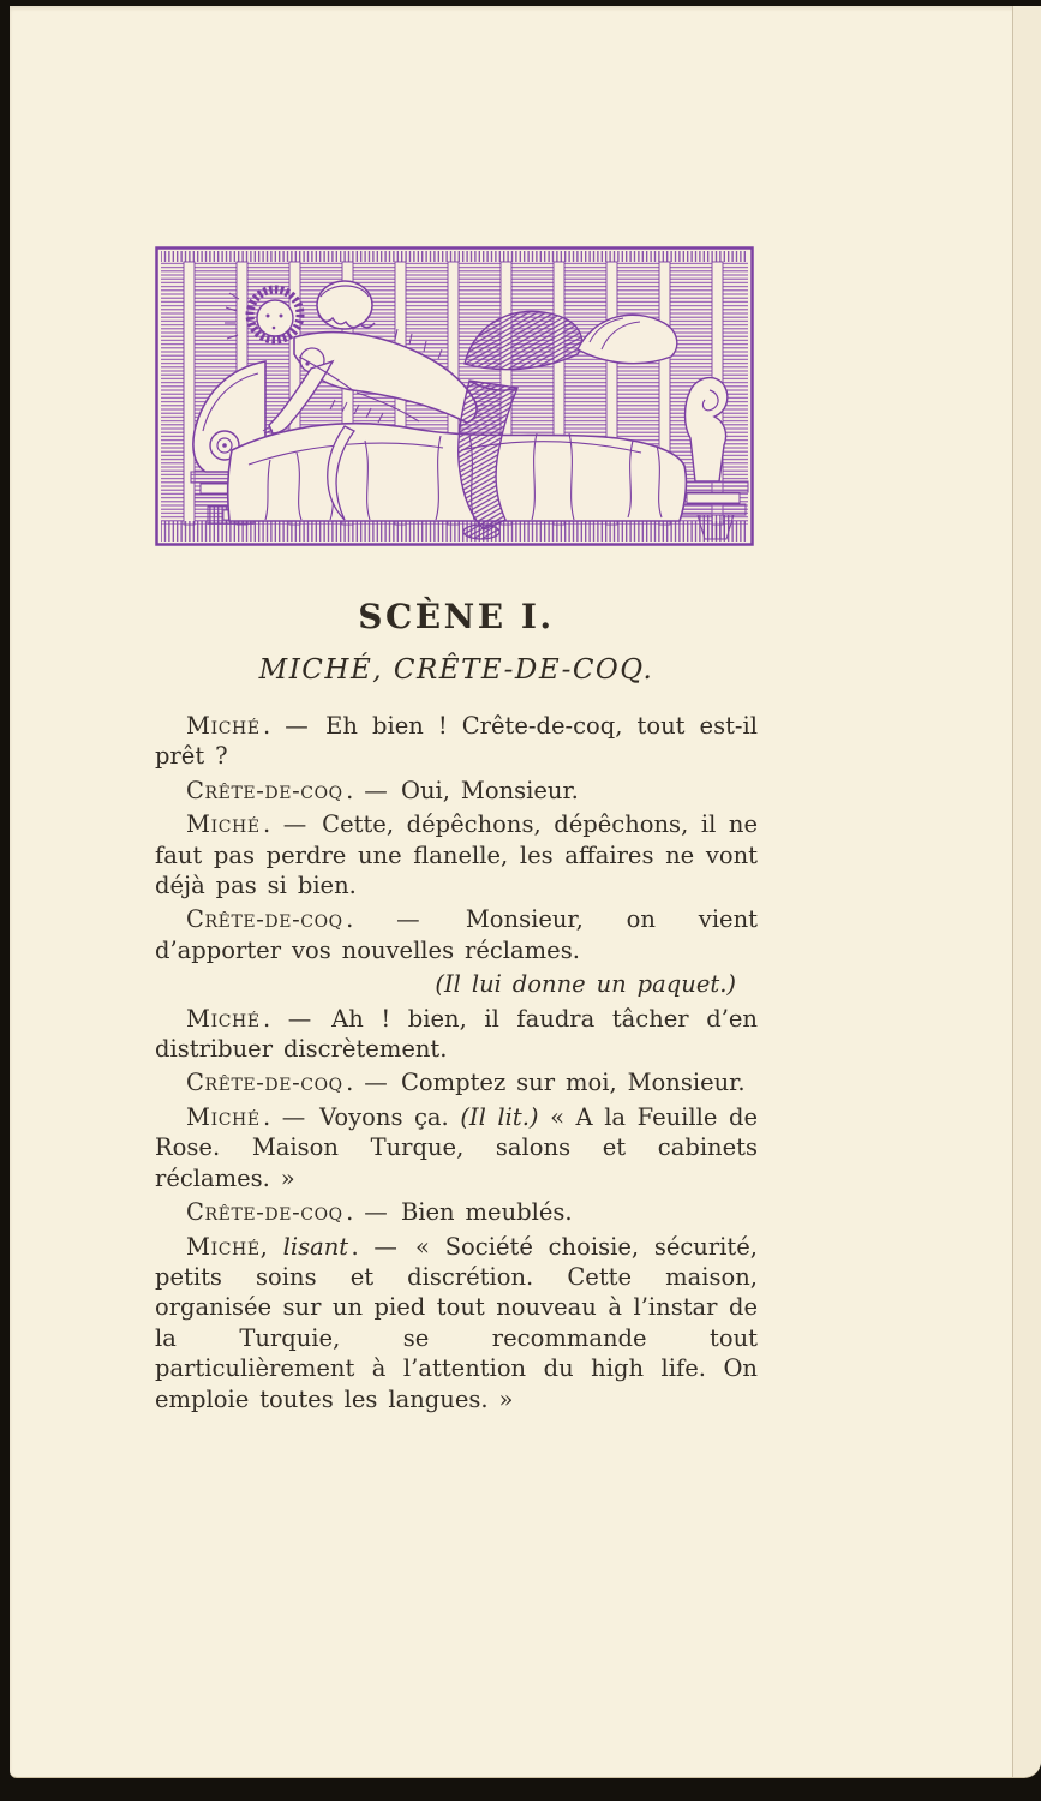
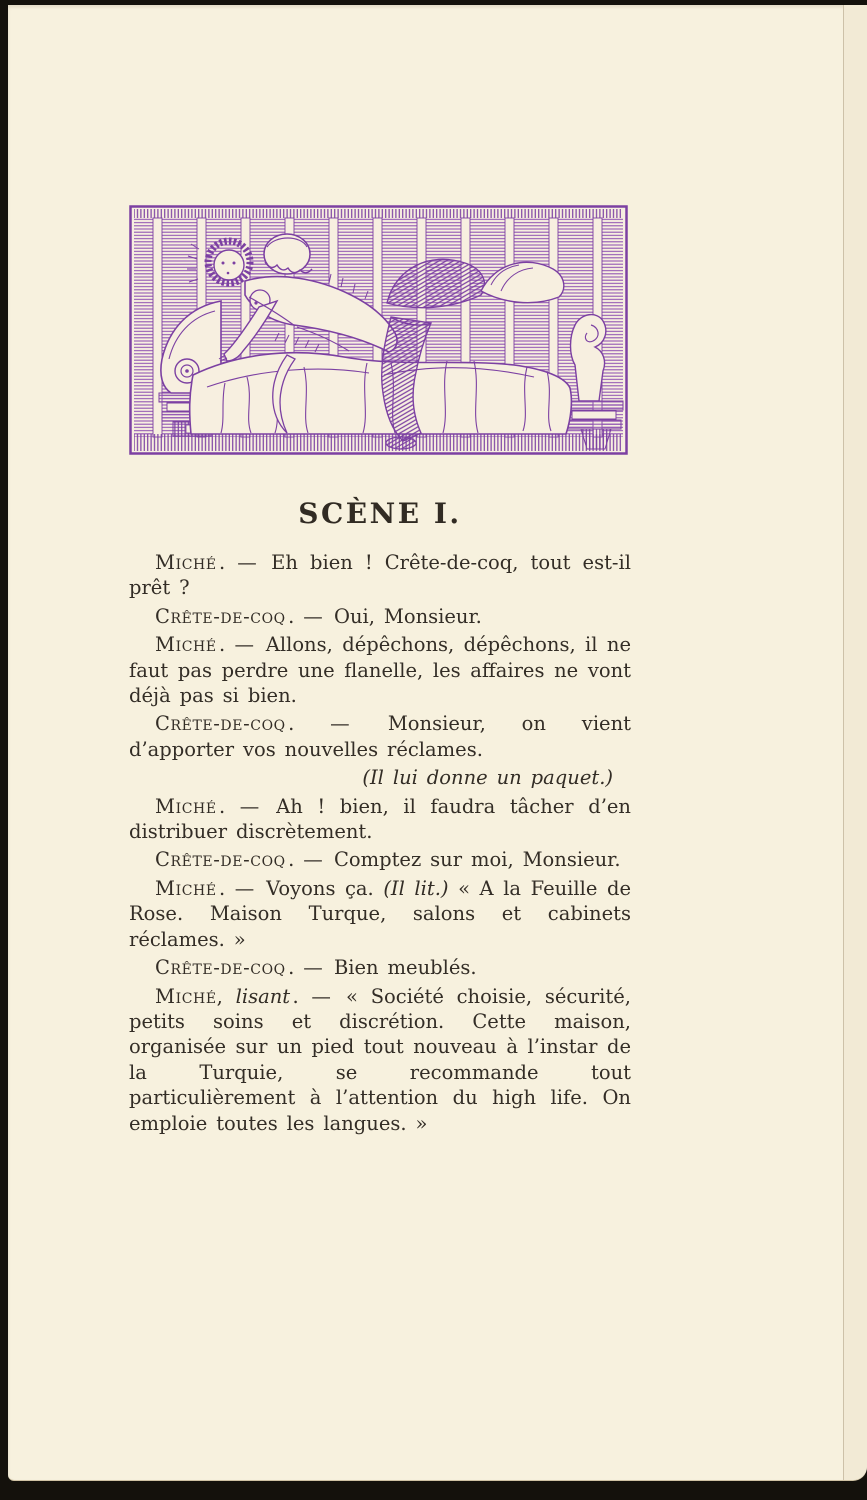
  SCÈNE I.
- MICHÉ, CRÊTE-DE-COQ.
  Miché. — Eh bien ! Crête-de-coq, tout est-il prêt ?
  Crête-de-coq. — Oui, Monsieur.
- Miché. — Cette, dépêchons, dépêchons, il ne faut pas perdre une flanelle, les affaires ne vont déjà pas si bien.
+ Miché. — Allons, dépêchons, dépêchons, il ne faut pas perdre une flanelle, les affaires ne vont déjà pas si bien.
  Crête-de-coq. — Monsieur, on vient d’apporter vos nouvelles réclames.
  (Il lui donne un paquet.)
  Miché. — Ah ! bien, il faudra tâcher d’en distribuer discrètement.
  Crête-de-coq. — Comptez sur moi, Monsieur.
  Miché. — Voyons ça. (Il lit.) « A la Feuille de Rose. Maison Turque, salons et cabinets réclames. »
  Crête-de-coq. — Bien meublés.
  Miché, lisant. — « Société choisie, sécurité, petits soins et discrétion. Cette maison, organisée sur un pied tout nouveau à l’instar de la Turquie, se recommande tout particulièrement à l’attention du high life. On emploie toutes les langues. »
